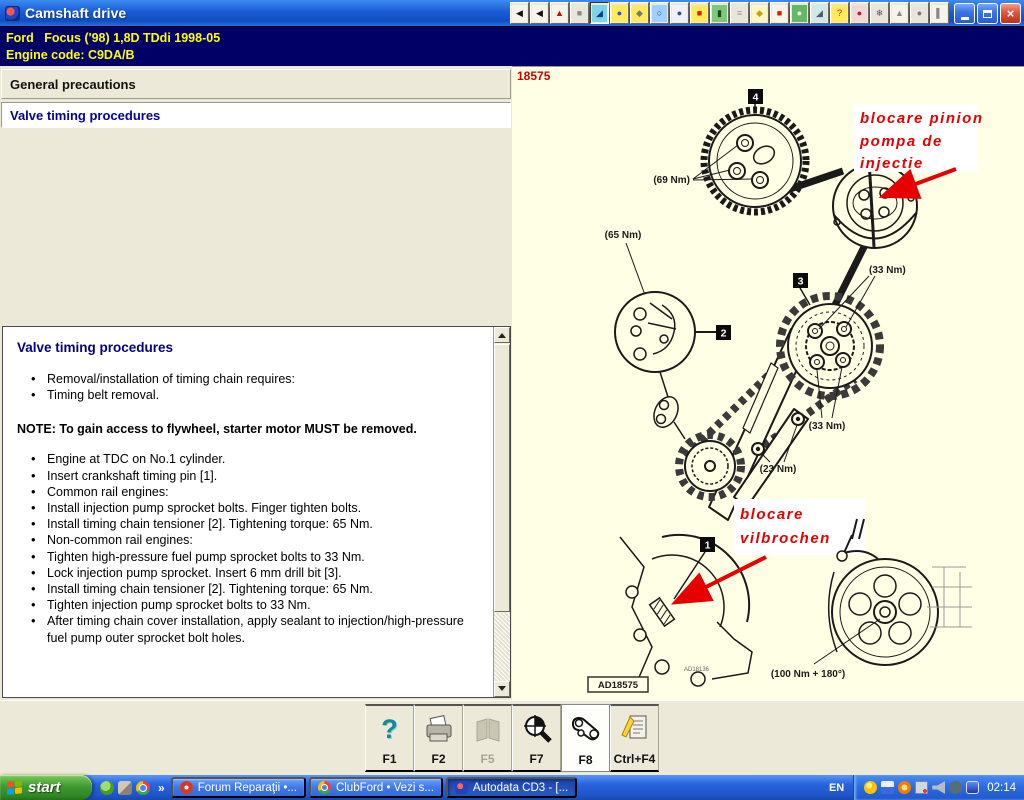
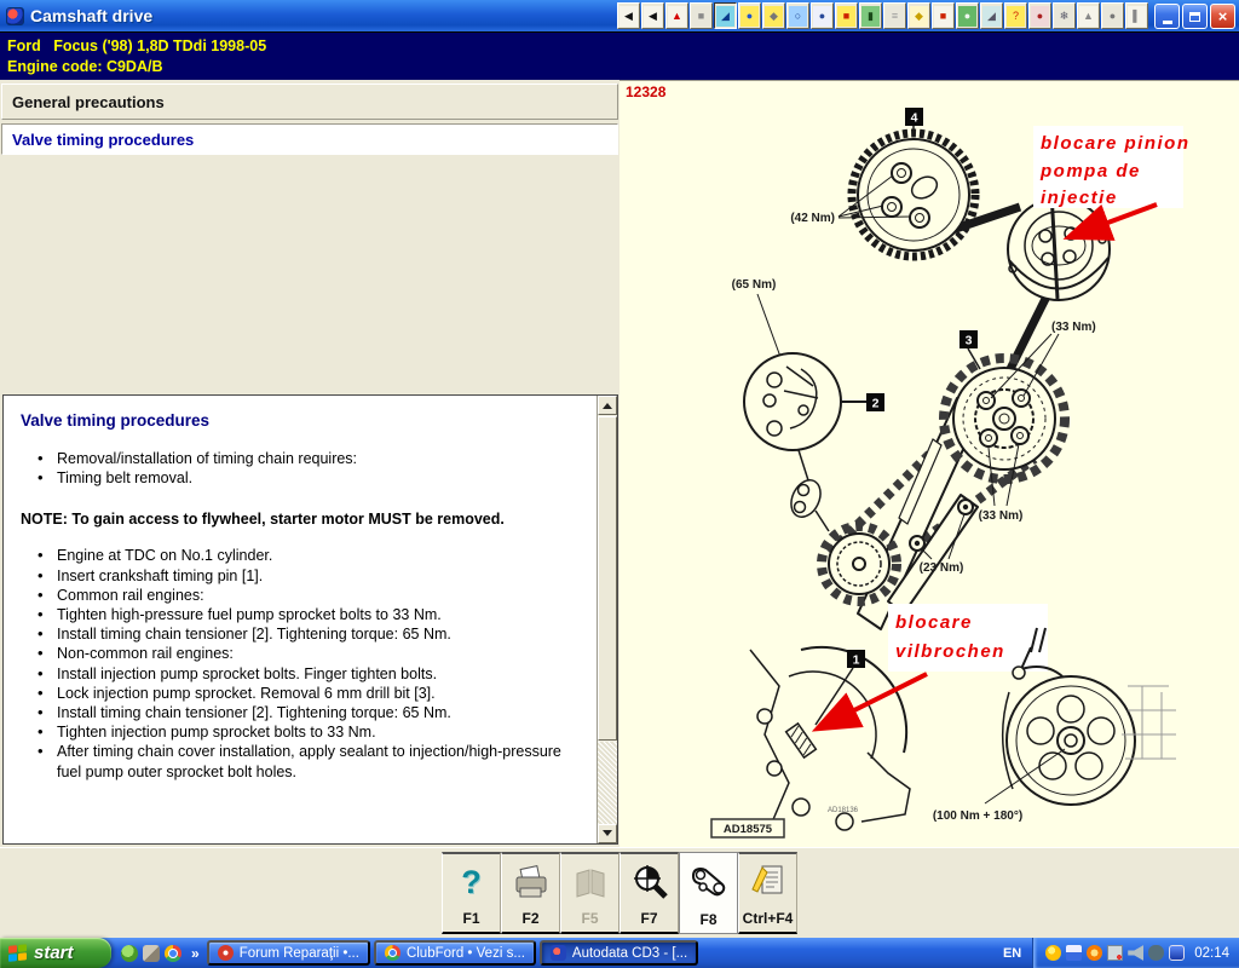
  Camshaft drive
  ◀
  ◀
  ▲
  ■
  ◢
  ●
  ◆
  ○
  ●
  ■
  ▮
  ≡
  ◆
  ■
  ●
  ◢
  ?
  ●
  ❄
  ▲
  ●
  ▌
  ×
  Ford Focus ('98) 1,8D TDdi 1998-05
  Engine code: C9DA/B
  General precautions
  Valve timing procedures
  Valve timing procedures
  Removal/installation of timing chain requires:
  Timing belt removal.
  NOTE: To gain access to flywheel, starter motor MUST be removed.
  Engine at TDC on No.1 cylinder.
  Insert crankshaft timing pin [1].
  Common rail engines:
- Install injection pump sprocket bolts. Finger tighten bolts.
+ Tighten high-pressure fuel pump sprocket bolts to 33 Nm.
  Install timing chain tensioner [2]. Tightening torque: 65 Nm.
  Non-common rail engines:
- Tighten high-pressure fuel pump sprocket bolts to 33 Nm.
+ Install injection pump sprocket bolts. Finger tighten bolts.
- Lock injection pump sprocket. Insert 6 mm drill bit [3].
+ Lock injection pump sprocket. Removal 6 mm drill bit [3].
  Install timing chain tensioner [2]. Tightening torque: 65 Nm.
  Tighten injection pump sprocket bolts to 33 Nm.
  After timing chain cover installation, apply sealant to injection/high-pressure fuel pump outer sprocket bolt holes.
- 18575
+ 12328
  4
- (69 Nm)
+ (42 Nm)
  blocare pinion
  pompa de
  injectie
  (65 Nm)
  2
  (23 Nm)
  3
  (33 Nm)
  (33 Nm)
  1
  blocare
  vilbrochen
  (100 Nm + 180°)
  AD18575
  ?
  F1
  F2
  F5
  F7
  F8
  Ctrl+F4
  start
  »
  Forum Reparaţii •...
  ClubFord • Vezi s...
  Autodata CD3 - [...
  EN
  02:14
